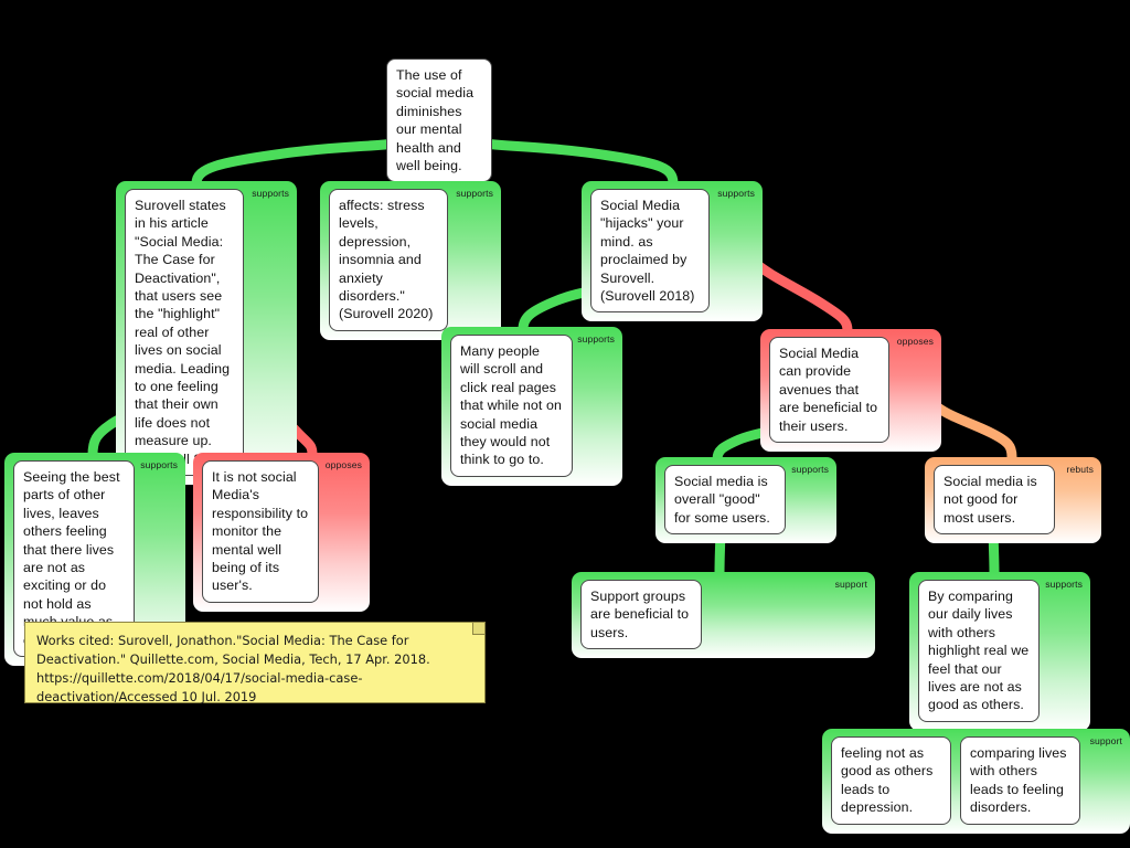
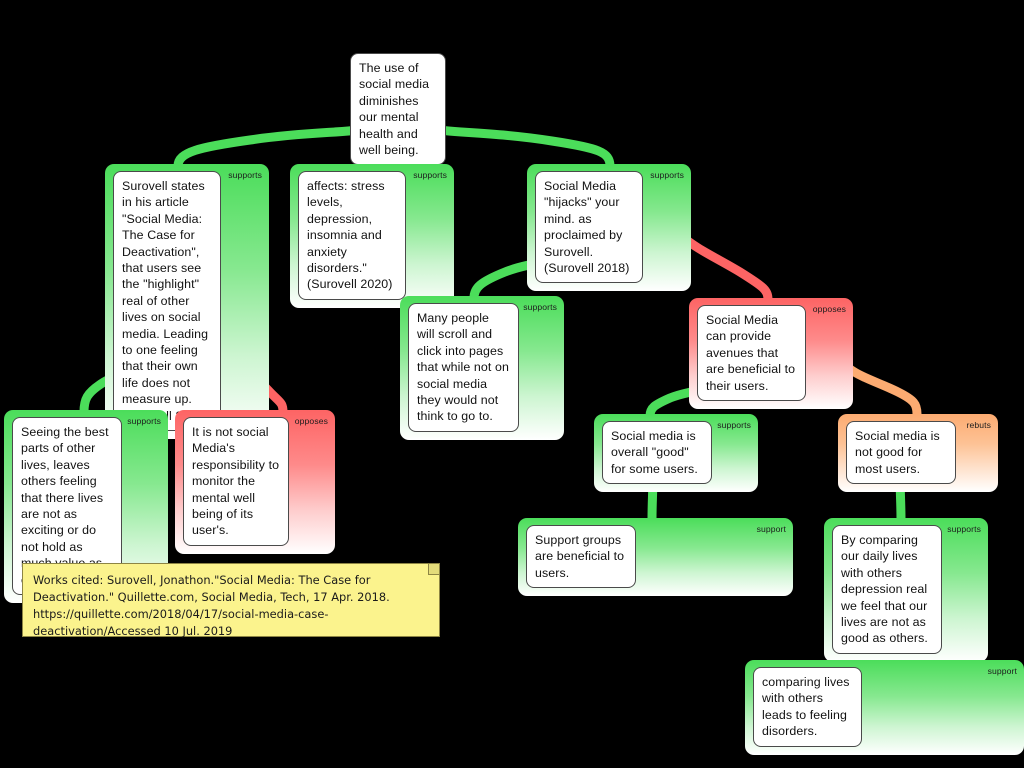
  The use of social media diminishes our mental health and well being.
  Surovell states in his article "Social Media: The Case for Deactivation", that users see the "highlight" real of other lives on social media. Leading to one feeling that their own life does not measure up. l
  supports
  affects: stress levels, depression, insomnia and anxiety disorders." (Surovell 2020)
  supports
  Social Media "hijacks" your mind. as proclaimed by Surovell. (Surovell 2018)
  supports
- Many people will scroll and click real pages that while not on social media they would not think to go to.
+ Many people will scroll and click into pages that while not on social media they would not think to go to.
  supports
  Social Media can provide avenues that are beneficial to their users.
  opposes
  Seeing the best parts of other lives, leaves others feeling that there lives are not as exciting or do not hold as
  supports
  It is not social Media's responsibility to monitor the mental well being of its user's.
  opposes
  Social media is overall "good" for some users.
  supports
  Social media is not good for most users.
  rebuts
  Support groups are beneficial to users.
  support
- By comparing our daily lives with others highlight real we feel that our lives are not as good as others.
+ By comparing our daily lives with others depression real we feel that our lives are not as good as others.
  supports
- feeling not as good as others leads to depression.
  comparing lives with others leads to feeling disorders.
  support
  Works cited: Surovell, Jonathon."Social Media: The Case for Deactivation." Quillette.com, Social Media, Tech, 17 Apr. 2018. https://quillette.com/2018/04/17/social-media-case-deactivation/Accessed 10 Jul. 2019
